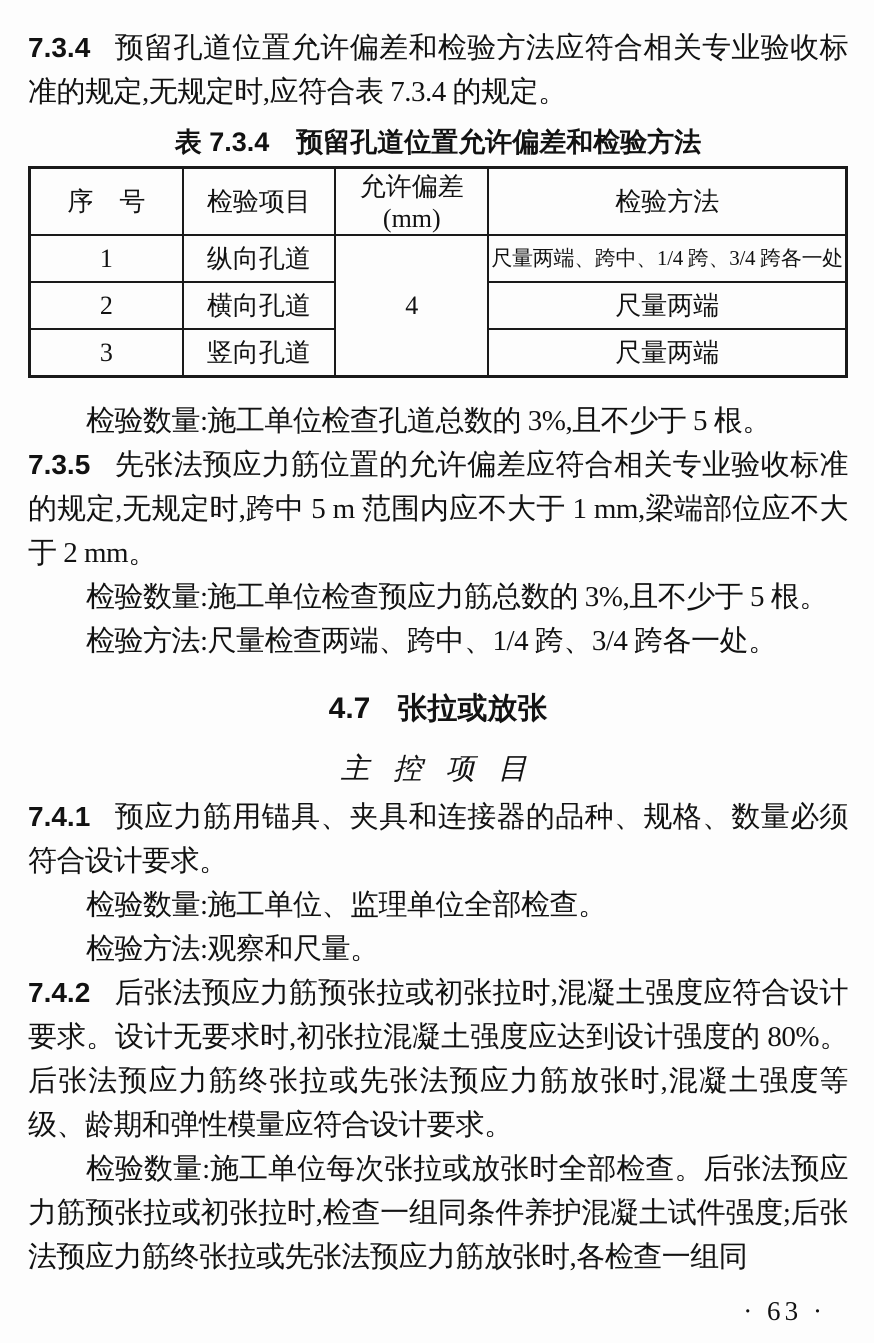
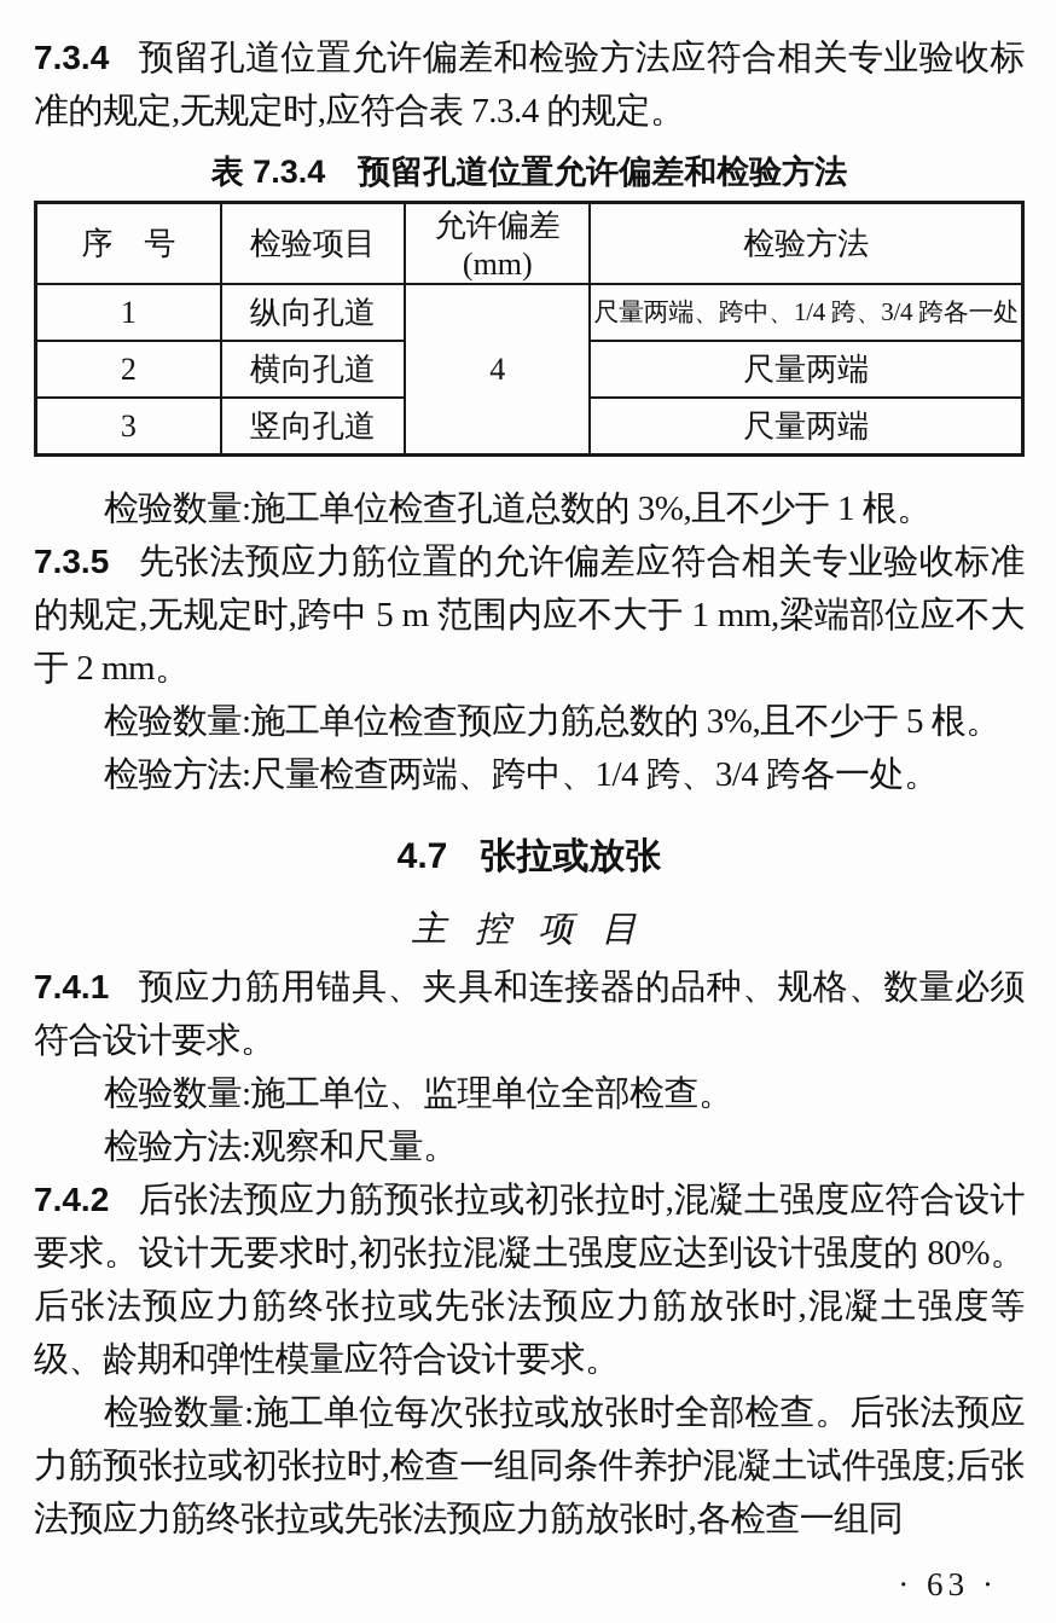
  7.3.4 预留孔道位置允许偏差和检验方法应符合相关专业验收标准的规定,无规定时,应符合表 7.3.4 的规定。
  表 7.3.4 预留孔道位置允许偏差和检验方法
  序 号	检验项目	允许偏差(mm)	检验方法
  1	纵向孔道	4	尺量两端、跨中、1/4 跨、3/4 跨各一处
  2	横向孔道	尺量两端
  3	竖向孔道	尺量两端
- 检验数量:施工单位检查孔道总数的 3%,且不少于 5 根。
+ 检验数量:施工单位检查孔道总数的 3%,且不少于 1 根。
  7.3.5 先张法预应力筋位置的允许偏差应符合相关专业验收标准的规定,无规定时,跨中 5 m 范围内应不大于 1 mm,梁端部位应不大于 2 mm。
  检验数量:施工单位检查预应力筋总数的 3%,且不少于 5 根。
  检验方法:尺量检查两端、跨中、1/4 跨、3/4 跨各一处。
  4.7 张拉或放张
  主 控 项 目
  7.4.1 预应力筋用锚具、夹具和连接器的品种、规格、数量必须符合设计要求。
  检验数量:施工单位、监理单位全部检查。
  检验方法:观察和尺量。
  7.4.2 后张法预应力筋预张拉或初张拉时,混凝土强度应符合设计要求。设计无要求时,初张拉混凝土强度应达到设计强度的 80%。后张法预应力筋终张拉或先张法预应力筋放张时,混凝土强度等级、龄期和弹性模量应符合设计要求。
  检验数量:施工单位每次张拉或放张时全部检查。后张法预应力筋预张拉或初张拉时,检查一组同条件养护混凝土试件强度;后张法预应力筋终张拉或先张法预应力筋放张时,各检查一组同
  · 63 ·
